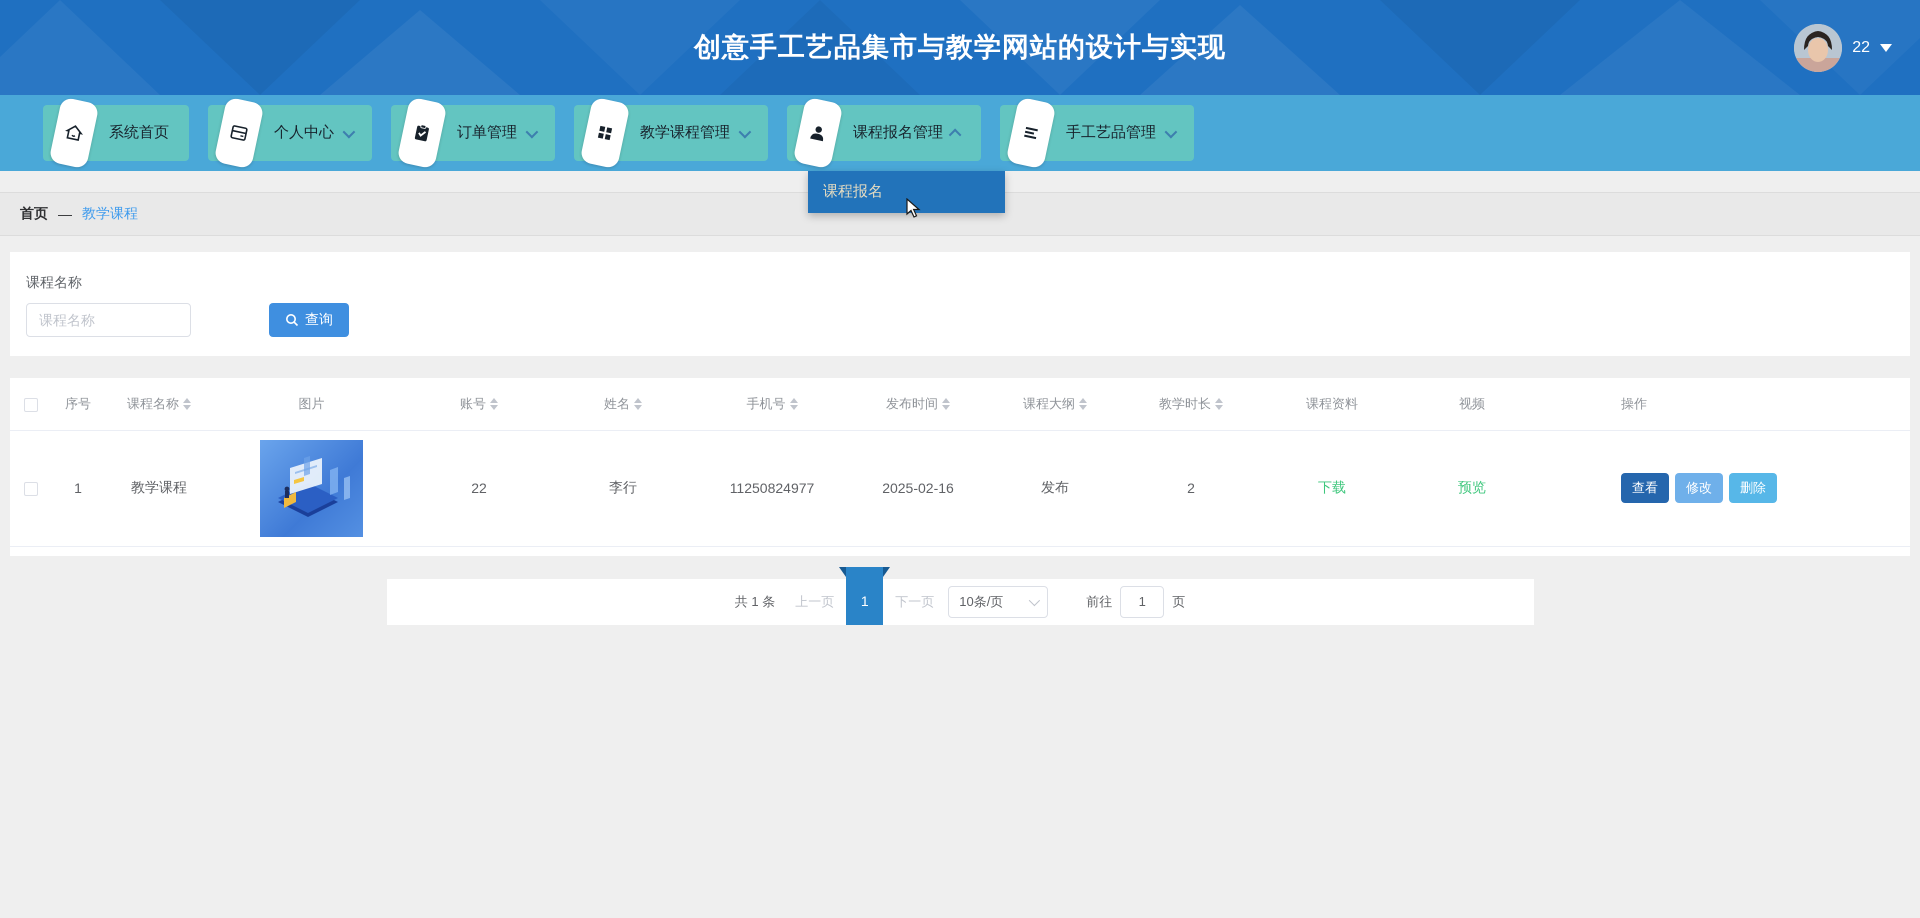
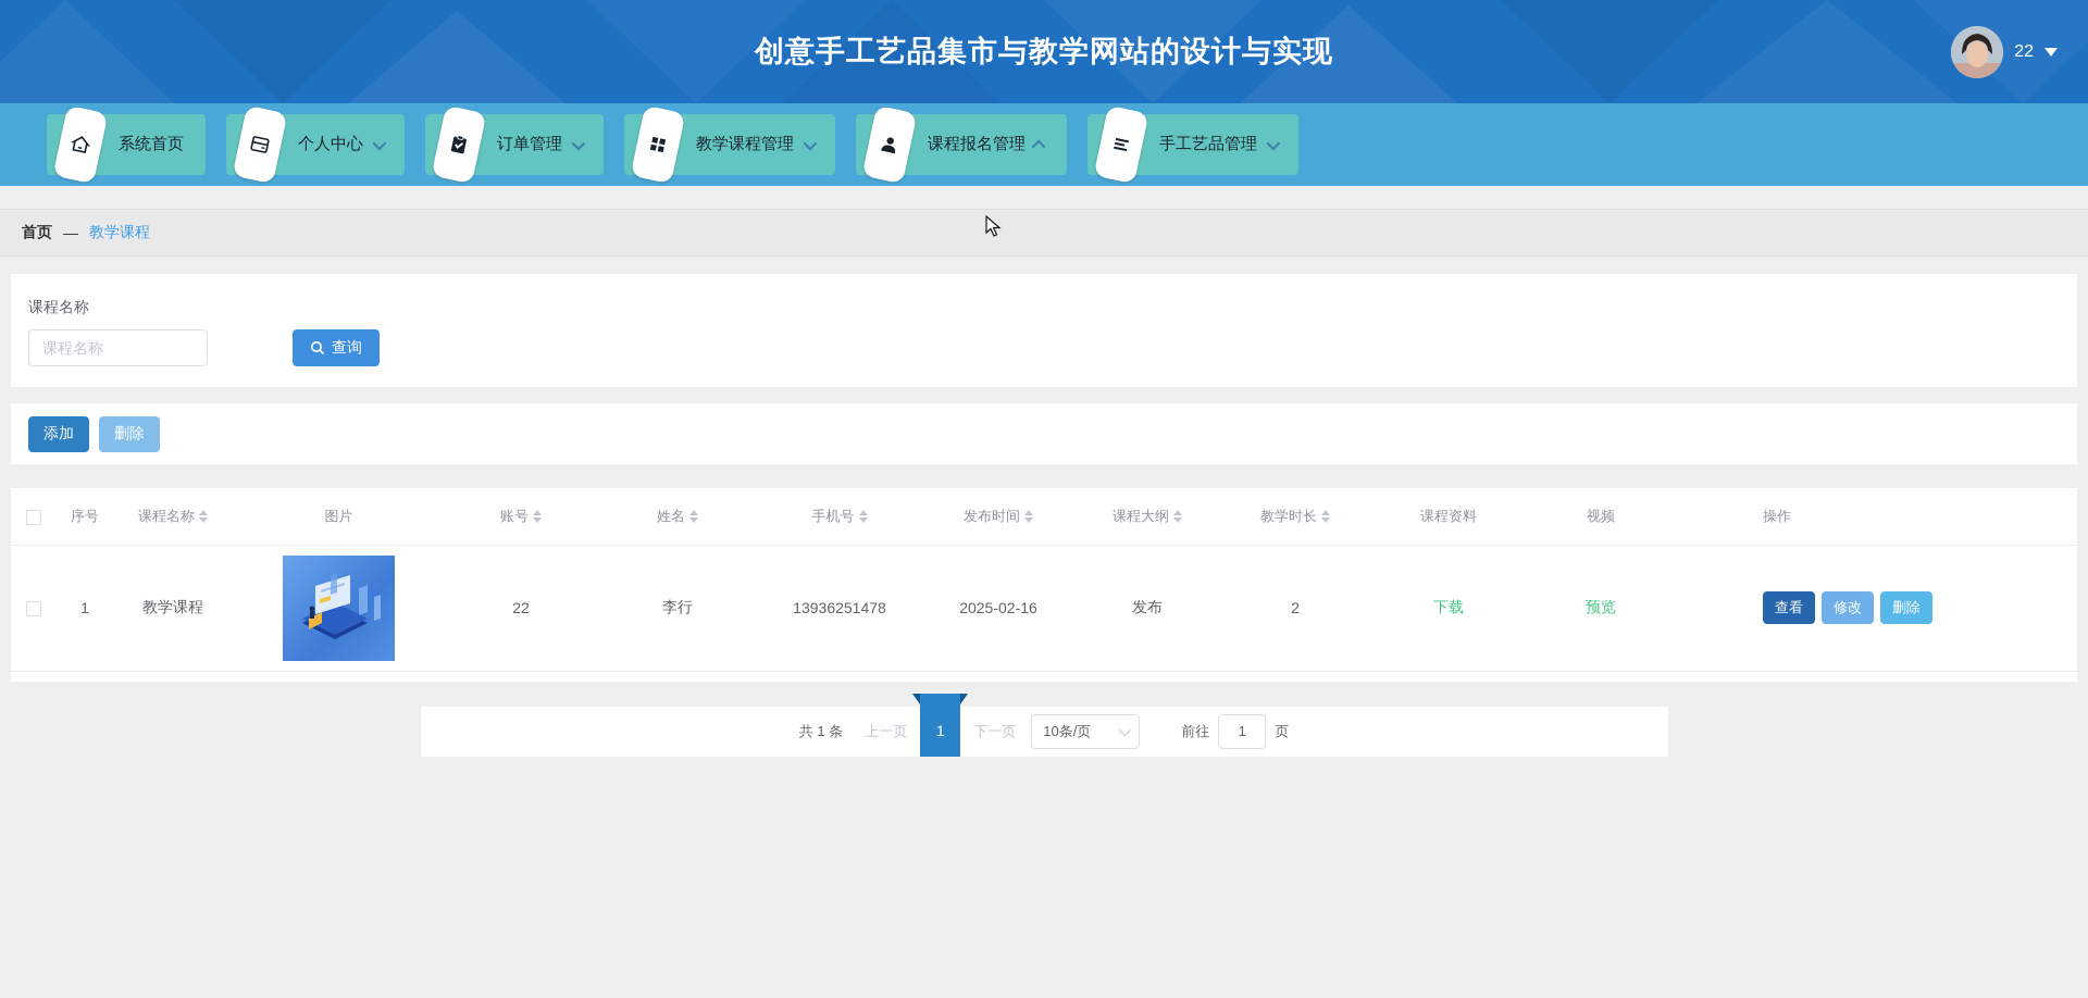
  创意手工艺品集市与教学网站的设计与实现
  22
  系统首页
  个人中心
  订单管理
  教学课程管理
  课程报名管理
  手工艺品管理
- 课程报名
  首页
  —
  教学课程
  课程名称
  课程名称
  查询
+ 添加
+ 删除
  	序号	课程名称	图片	账号	姓名	手机号	发布时间	课程大纲	教学时长	课程资料	视频	操作
- 	1	教学课程		22	李行	11250824977	2025-02-16	发布	2	下载	预览	查看 修改 删除
+ 	1	教学课程		22	李行	13936251478	2025-02-16	发布	2	下载	预览	查看 修改 删除
  共 1 条
  上一页
  1
  下一页
  10条/页
  前往
  1
  页
